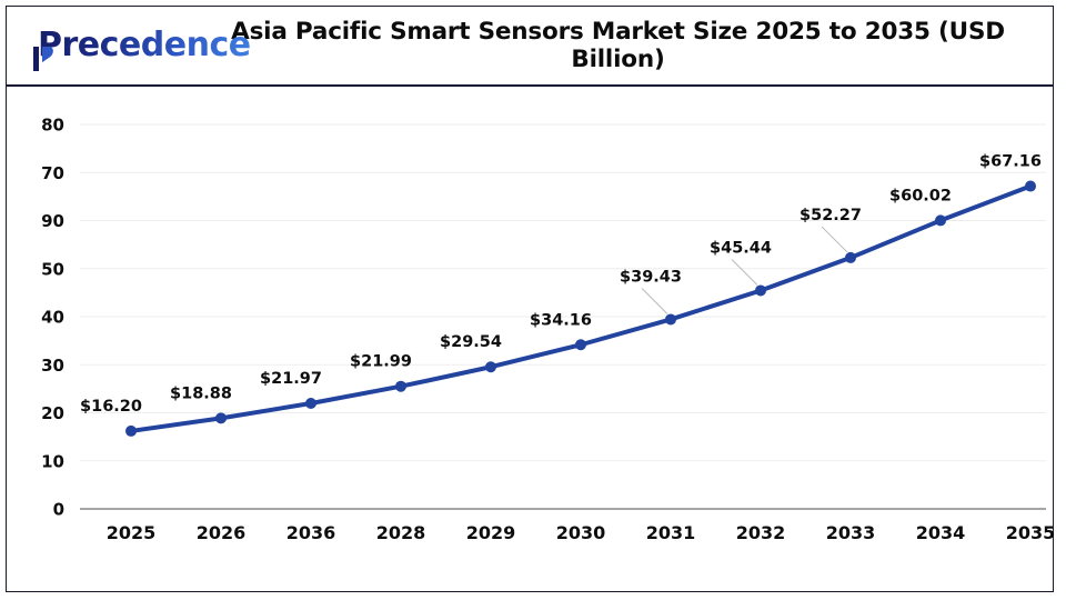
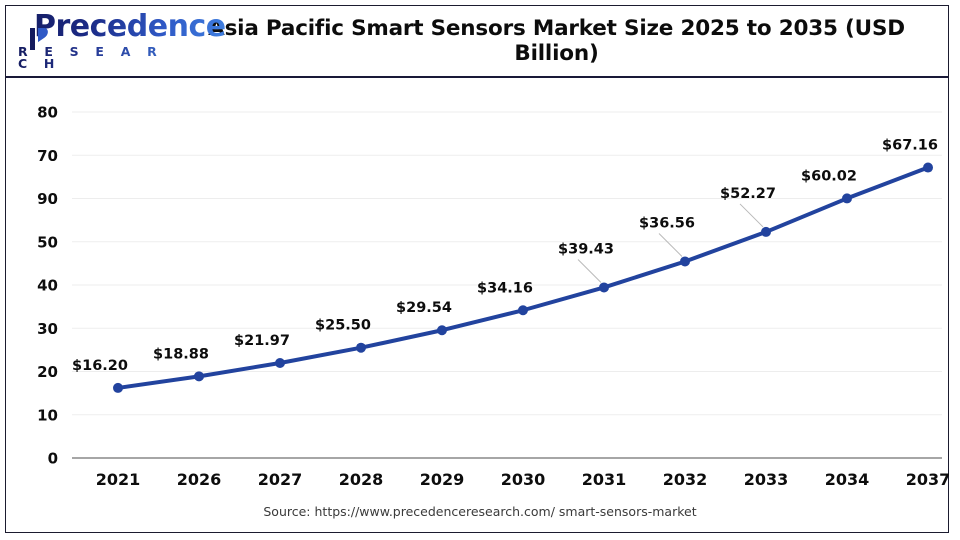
  Precedence
+ R E S E A R C H
  sia Pacific Smart Sensors Market Size 2025 to 2035 (USD Billion)
  0
  10
  20
  30
  40
  50
  90
  70
  80
  $16.20
  $18.88
  $21.97
- $21.99
+ $25.50
  $29.54
  $34.16
  $39.43
- $45.44
+ $36.56
  $52.27
  $60.02
  $67.16
- 2025
+ 2021
  2026
- 2036
+ 2027
  2028
  2029
  2030
  2031
  2032
  2033
  2034
- 2035
+ 2037
+ Source: https://www.precedenceresearch.com/ smart-sensors-market
